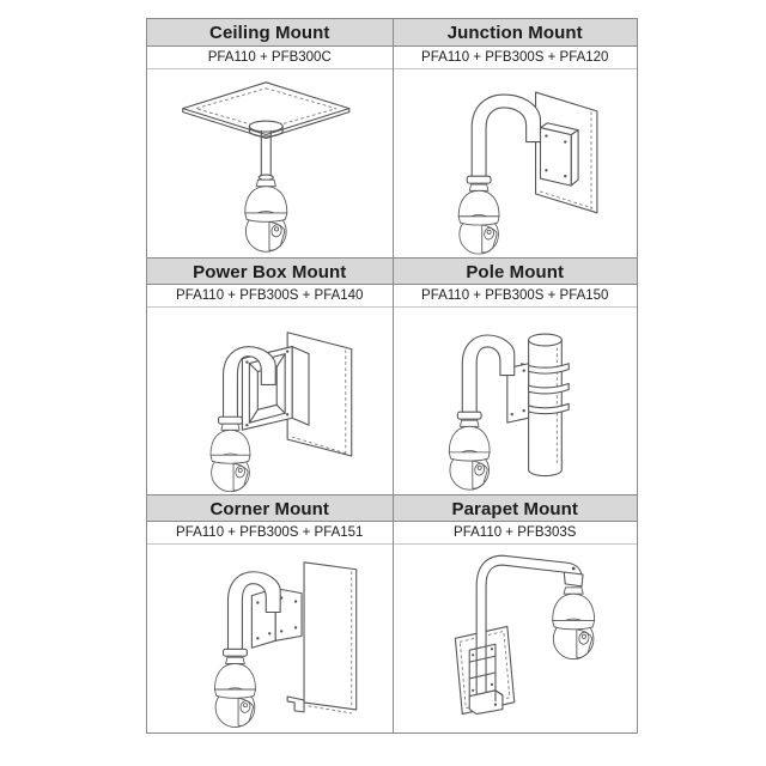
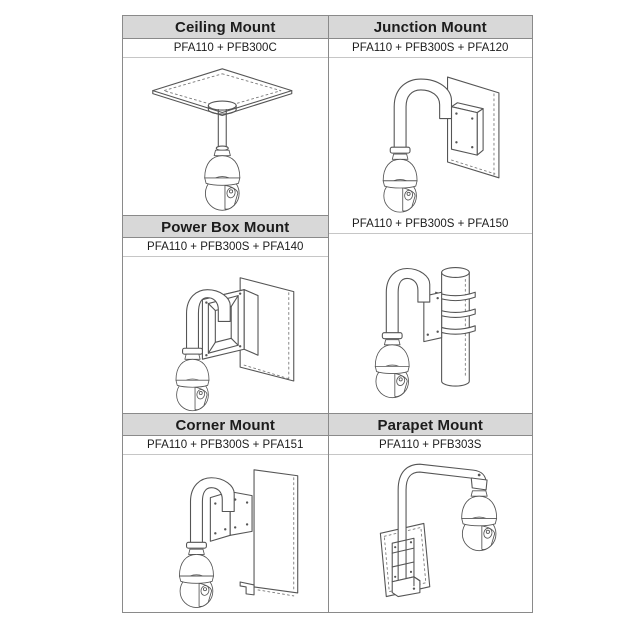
  Ceiling Mount
  PFA110 + PFB300C
  Junction Mount
  PFA110 + PFB300S + PFA120
  Power Box Mount
  PFA110 + PFB300S + PFA140
- Pole Mount
  PFA110 + PFB300S + PFA150
  Corner Mount
  PFA110 + PFB300S + PFA151
  Parapet Mount
  PFA110 + PFB303S
